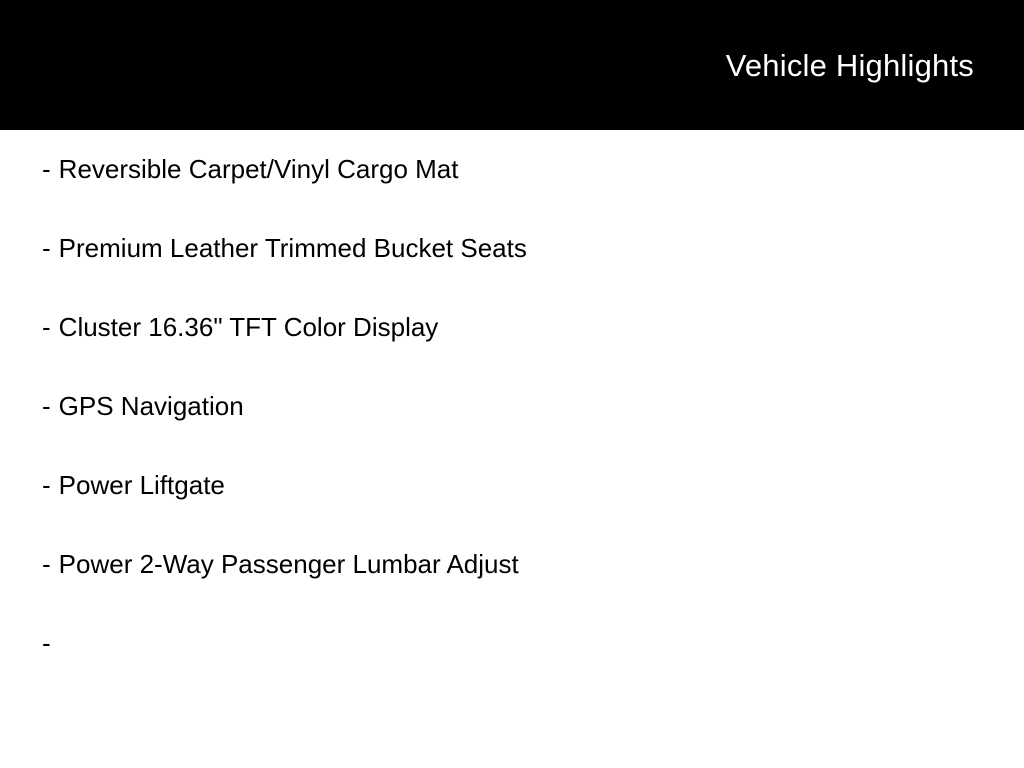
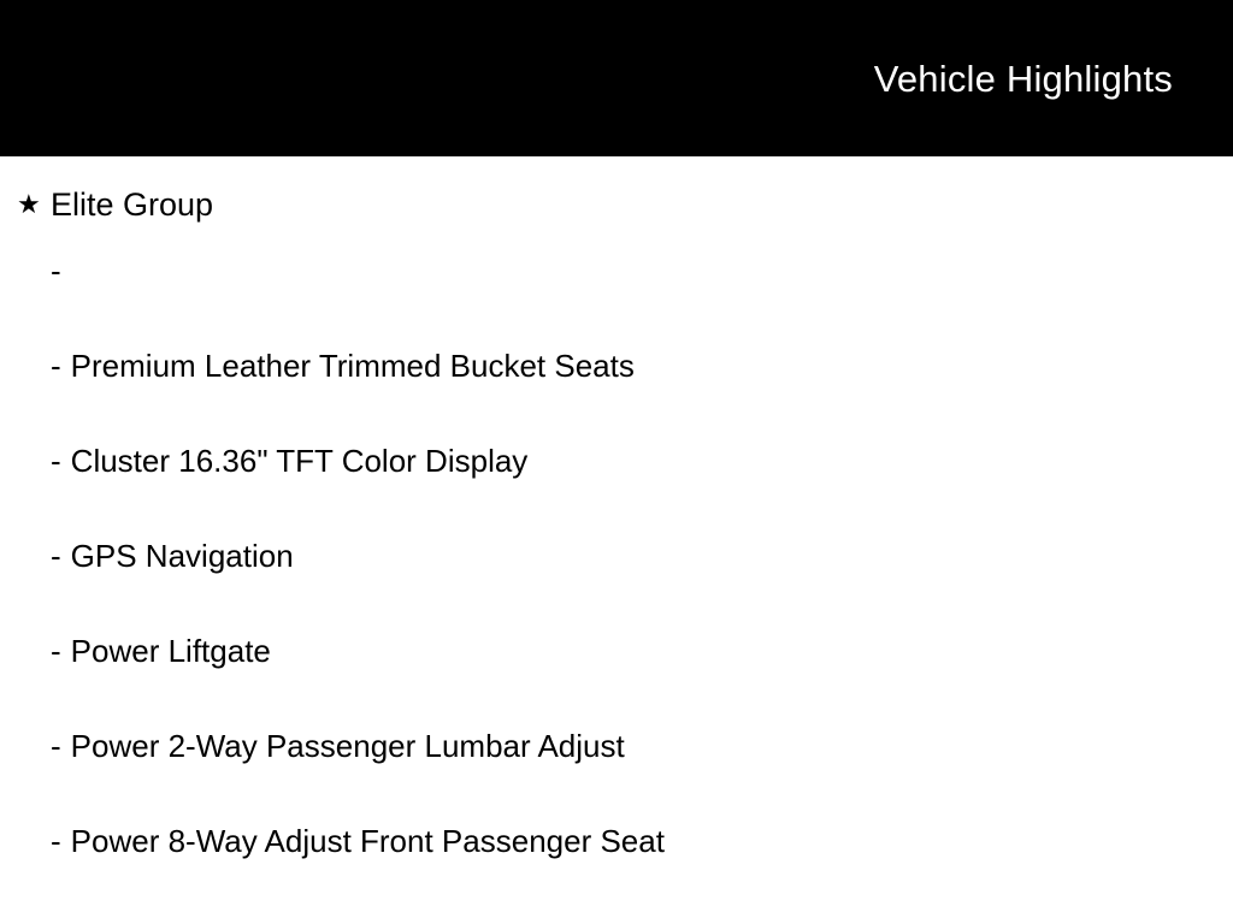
  Vehicle Highlights
+ ★
+ Elite Group
  -
- Reversible Carpet/Vinyl Cargo Mat
  -
  Premium Leather Trimmed Bucket Seats
  -
  Cluster 16.36" TFT Color Display
  -
  GPS Navigation
  -
  Power Liftgate
  -
  Power 2-Way Passenger Lumbar Adjust
  -
+ Power 8-Way Adjust Front Passenger Seat
